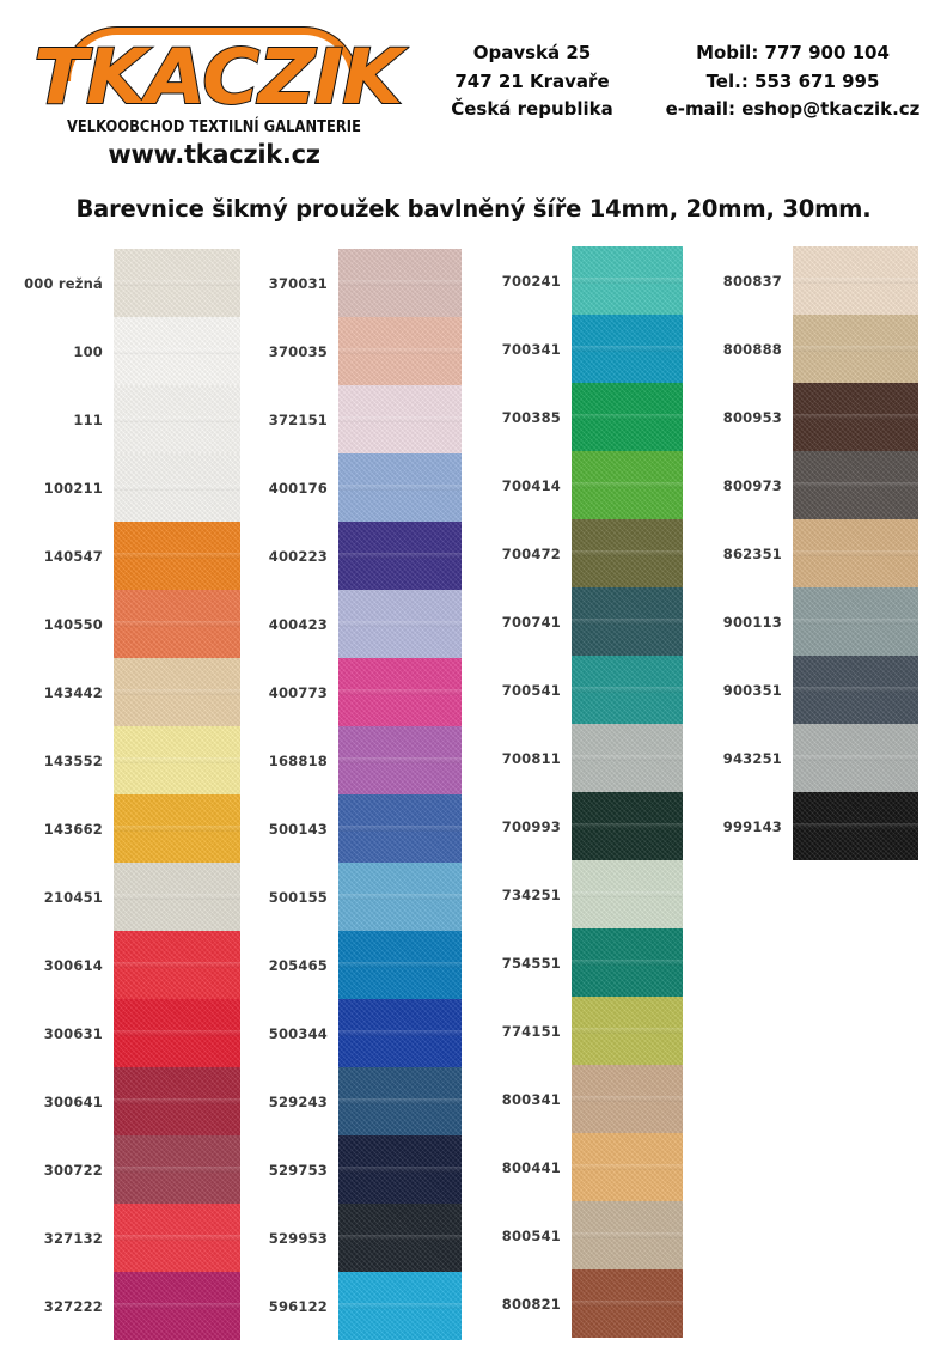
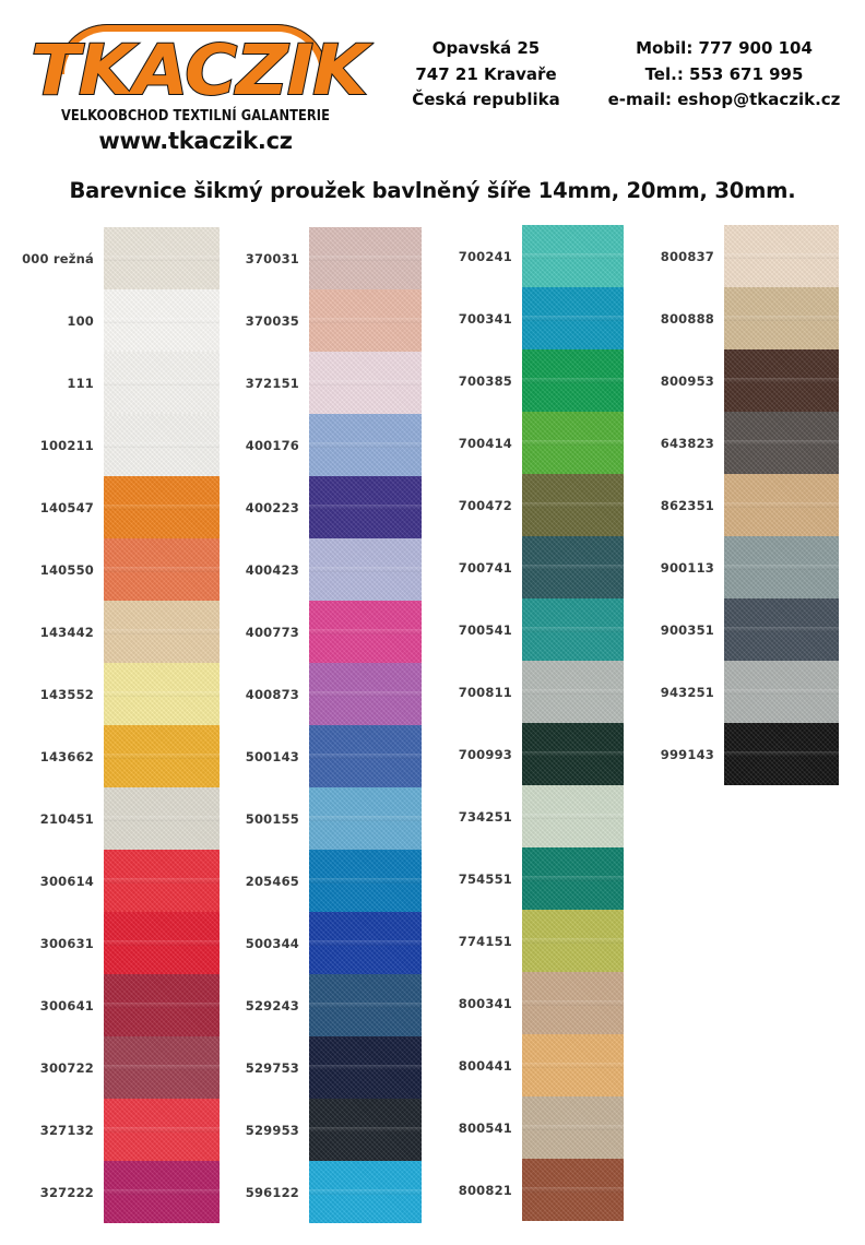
  TKACZIK
  VELKOOBCHOD TEXTILNÍ GALANTERIE
  www.tkaczik.cz
  Opavská 25
  747 21 Kravaře
  Česká republika
  Mobil: 777 900 104
  Tel.: 553 671 995
  e-mail: eshop@tkaczik.cz
  Barevnice šikmý proužek bavlněný šíře 14mm, 20mm, 30mm.
  000 režná
  100
  111
  100211
  140547
  140550
  143442
  143552
  143662
  210451
  300614
  300631
  300641
  300722
  327132
  327222
  370031
  370035
  372151
  400176
  400223
  400423
  400773
- 168818
+ 400873
  500143
  500155
  205465
  500344
  529243
  529753
  529953
  596122
  700241
  700341
  700385
  700414
  700472
  700741
  700541
  700811
  700993
  734251
  754551
  774151
  800341
  800441
  800541
  800821
  800837
  800888
  800953
- 800973
+ 643823
  862351
  900113
  900351
  943251
  999143
